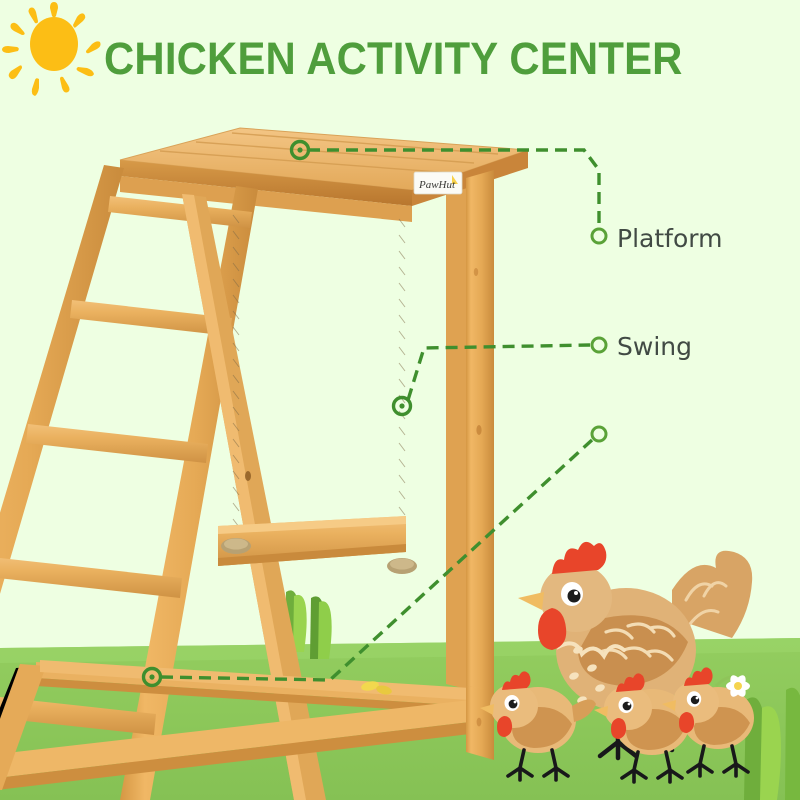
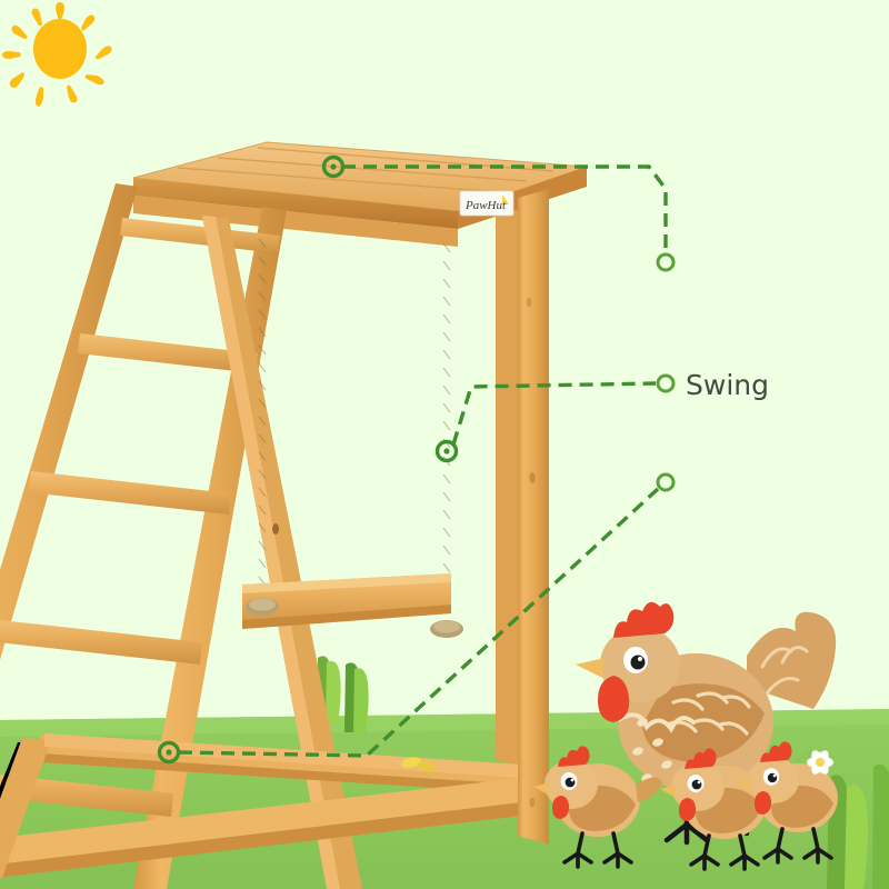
  PawHut
- CHICKEN ACTIVITY CENTER
- Platform
  Swing
